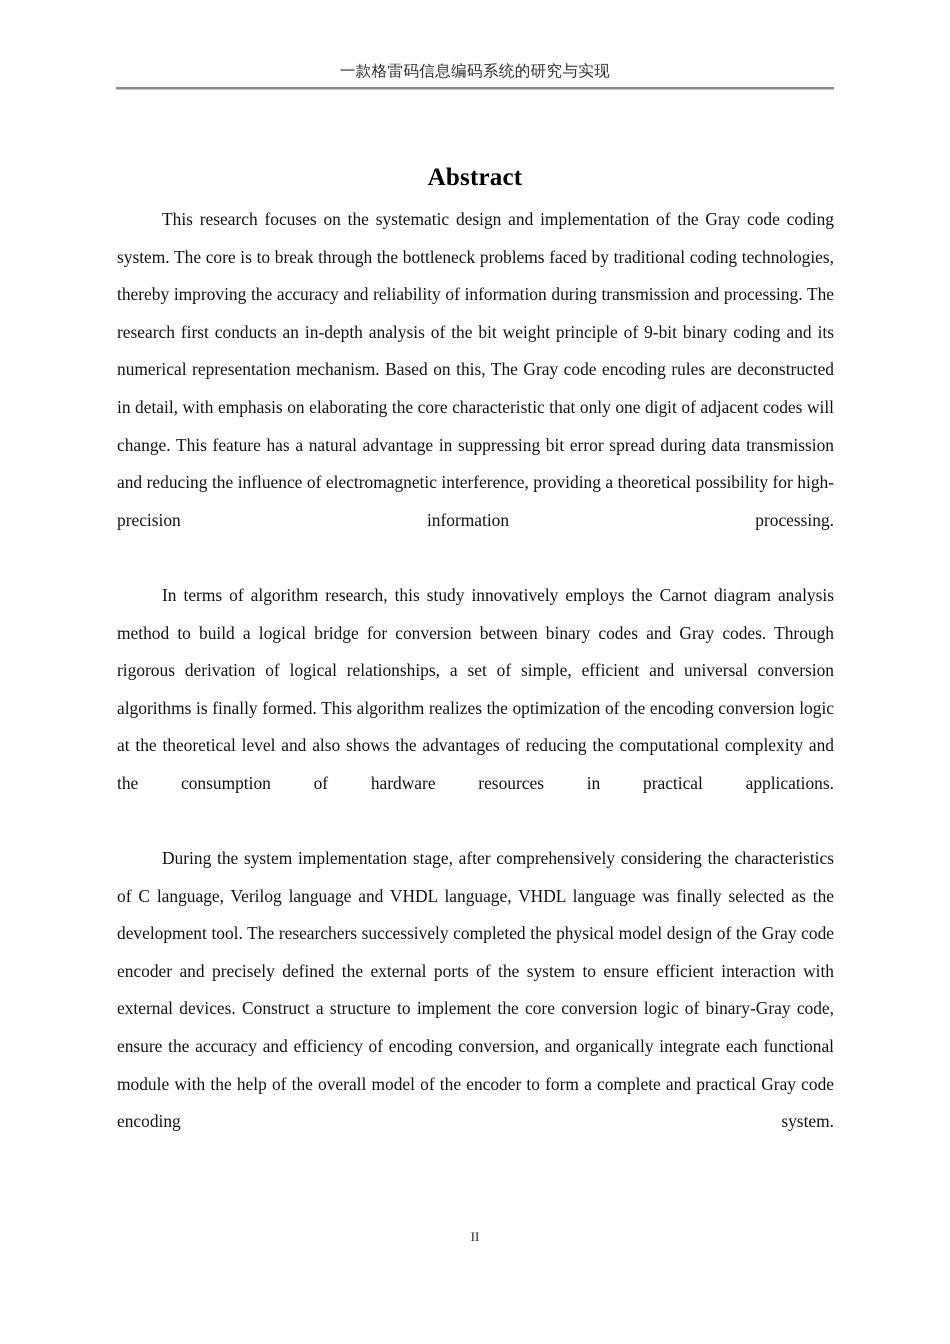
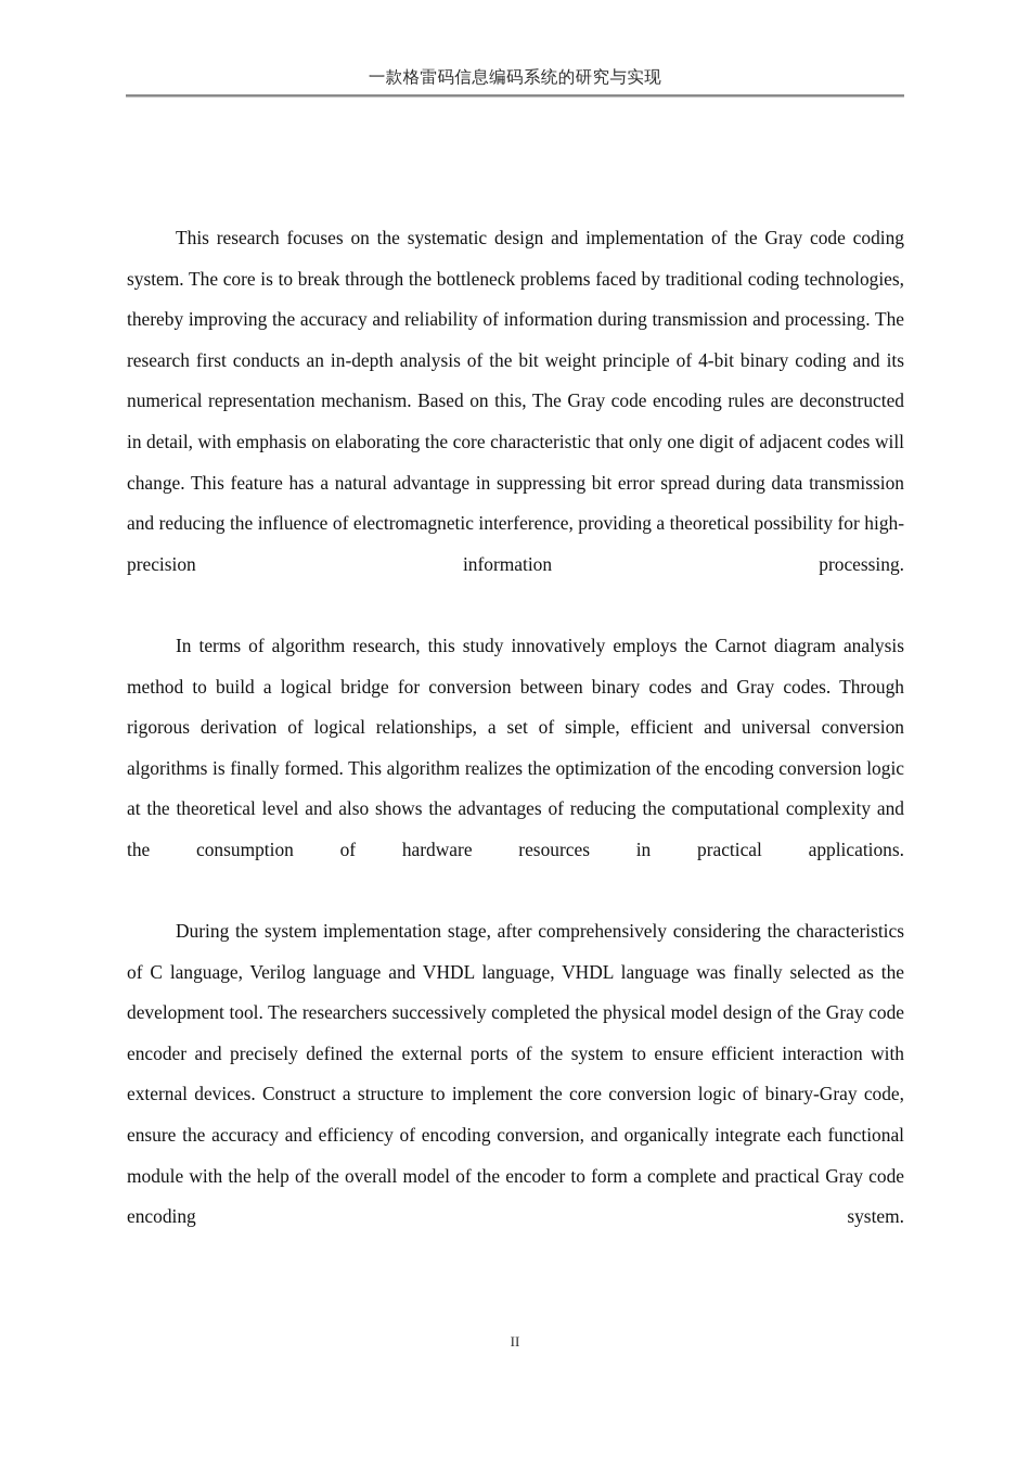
  一款格雷码信息编码系统的研究与实现
- Abstract
- This research focuses on the systematic design and implementation of the Gray code coding system. The core is to break through the bottleneck problems faced by traditional coding technologies, thereby improving the accuracy and reliability of information during transmission and processing. The research first conducts an in-depth analysis of the bit weight principle of 9-bit binary coding and its numerical representation mechanism. Based on this, The Gray code encoding rules are deconstructed in detail, with emphasis on elaborating the core characteristic that only one digit of adjacent codes will change. This feature has a natural advantage in suppressing bit error spread during data transmission and reducing the influence of electromagnetic interference, providing a theoretical possibility for high-precision information processing.
+ This research focuses on the systematic design and implementation of the Gray code coding system. The core is to break through the bottleneck problems faced by traditional coding technologies, thereby improving the accuracy and reliability of information during transmission and processing. The research first conducts an in-depth analysis of the bit weight principle of 4-bit binary coding and its numerical representation mechanism. Based on this, The Gray code encoding rules are deconstructed in detail, with emphasis on elaborating the core characteristic that only one digit of adjacent codes will change. This feature has a natural advantage in suppressing bit error spread during data transmission and reducing the influence of electromagnetic interference, providing a theoretical possibility for high-precision information processing.
  In terms of algorithm research, this study innovatively employs the Carnot diagram analysis method to build a logical bridge for conversion between binary codes and Gray codes. Through rigorous derivation of logical relationships, a set of simple, efficient and universal conversion algorithms is finally formed. This algorithm realizes the optimization of the encoding conversion logic at the theoretical level and also shows the advantages of reducing the computational complexity and the consumption of hardware resources in practical applications.
  During the system implementation stage, after comprehensively considering the characteristics of C language, Verilog language and VHDL language, VHDL language was finally selected as the development tool. The researchers successively completed the physical model design of the Gray code encoder and precisely defined the external ports of the system to ensure efficient interaction with external devices. Construct a structure to implement the core conversion logic of binary-Gray code, ensure the accuracy and efficiency of encoding conversion, and organically integrate each functional module with the help of the overall model of the encoder to form a complete and practical Gray code encoding system.
  II
